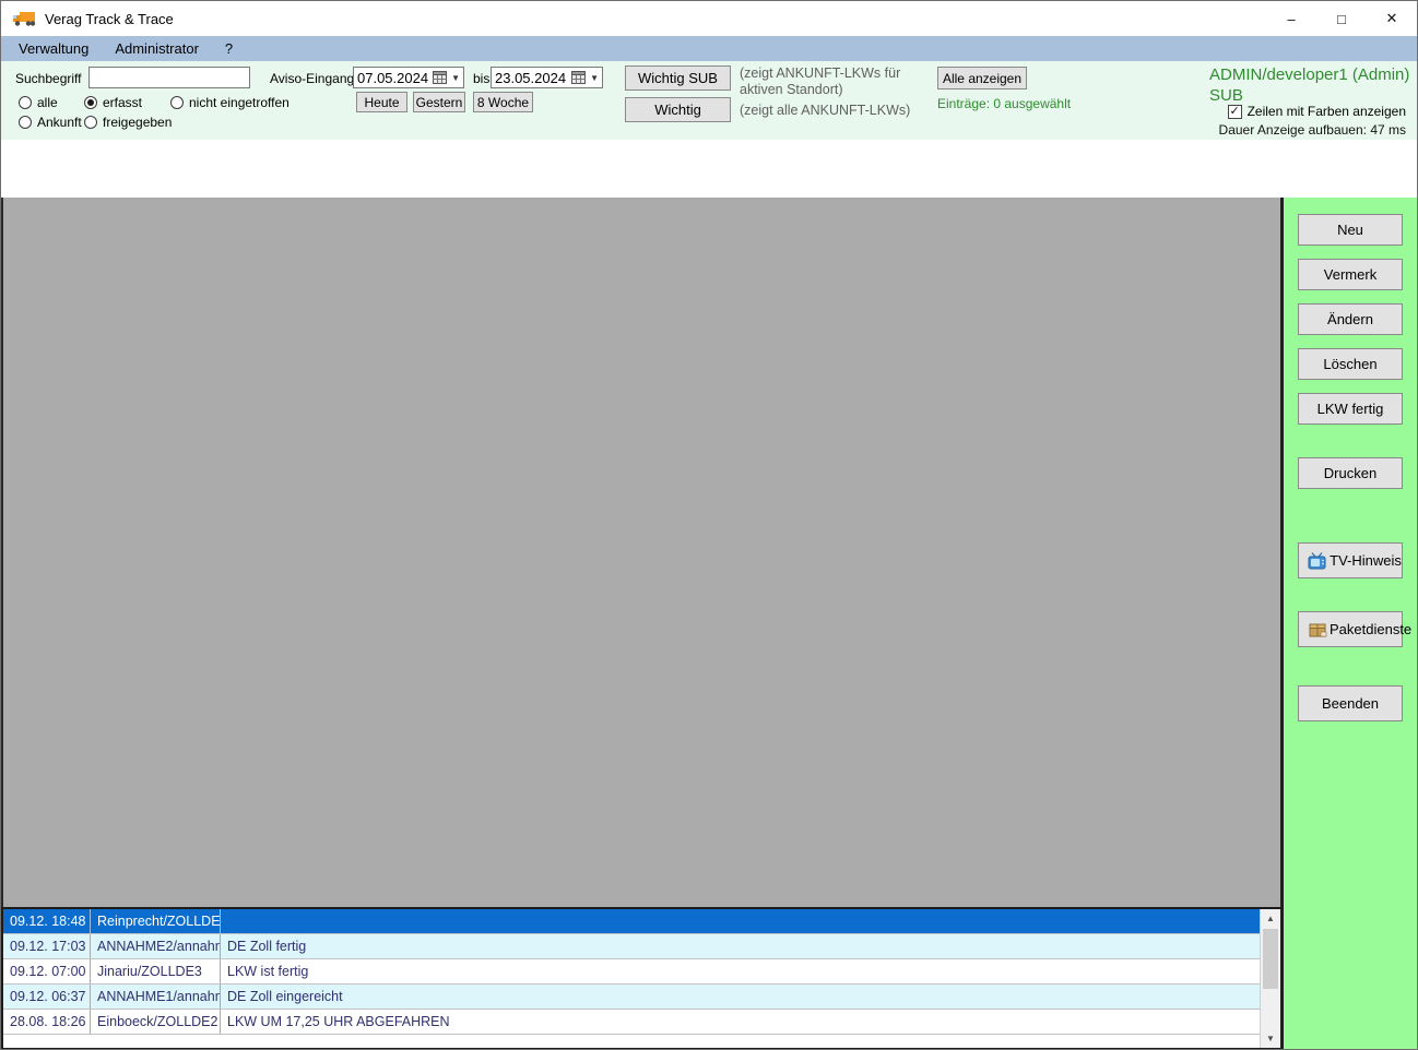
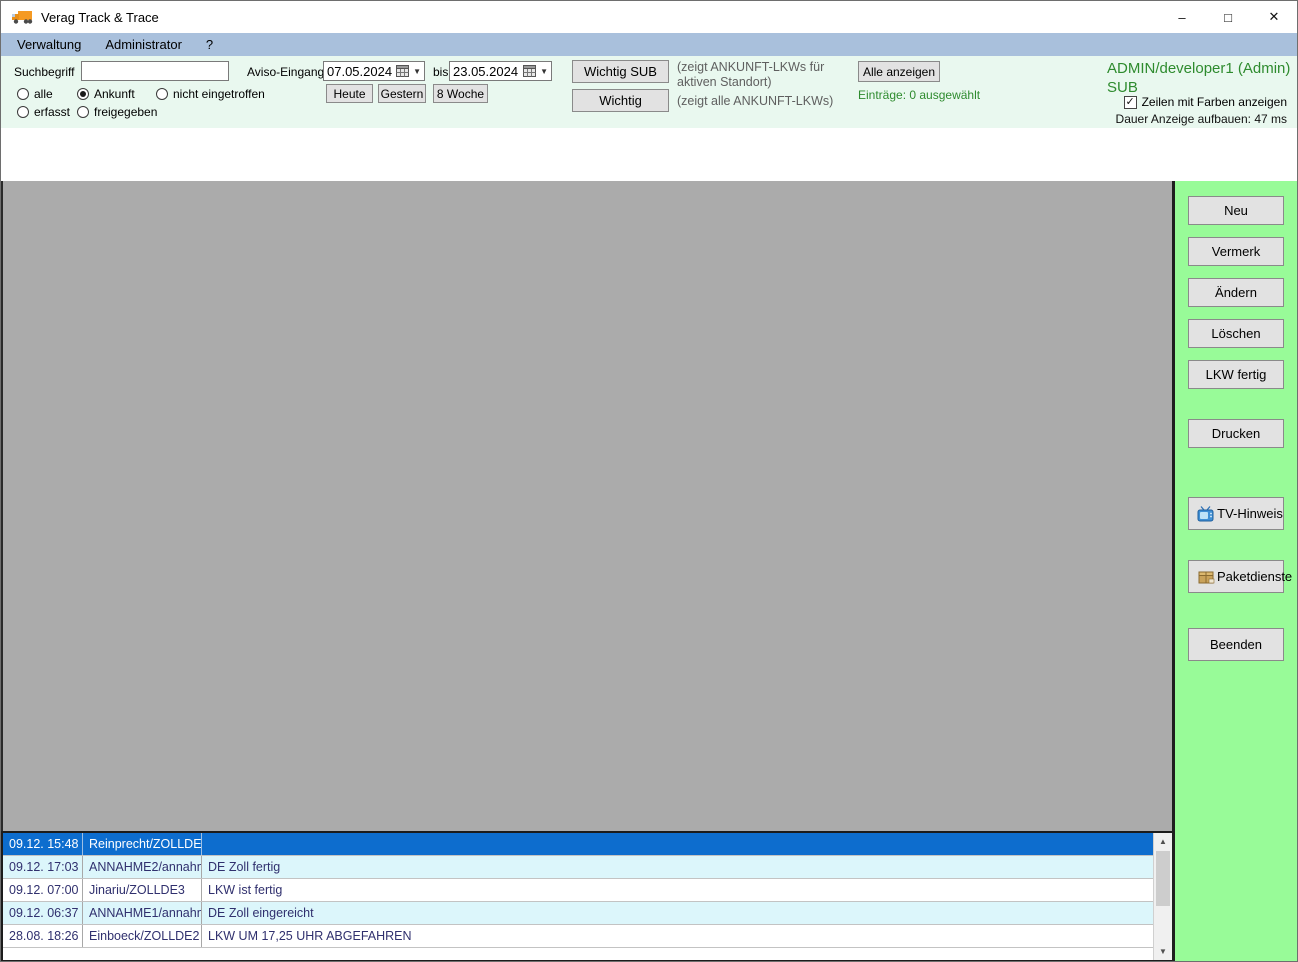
  Verag Track & Trace
  –
  □
  ✕
  Verwaltung
  Administrator
  ?
  Suchbegriff
  alle
- erfasst
+ Ankunft
  nicht eingetroffen
- Ankunft
+ erfasst
  freigegeben
  Aviso-Eingang
  07.05.2024
  ▼
  bis
  23.05.2024
  ▼
  Heute
  Gestern
  8 Woche
  Wichtig SUB
  (zeigt ANKUNFT-LKWs für aktiven Standort)
  Wichtig
  (zeigt alle ANKUNFT-LKWs)
  Alle anzeigen
  Einträge: 0 ausgewählt
  ADMIN/developer1 (Admin)
  SUB
  ✓
  Zeilen mit Farben anzeigen
  Dauer Anzeige aufbauen: 47 ms
  Neu
  Vermerk
  Ändern
  Löschen
  LKW fertig
  Drucken
  TV-Hinweis
  Paketdienste
  Beenden
- 09.12. 18:48
+ 09.12. 15:48
  Reinprecht/ZOLLDE
  09.12. 17:03
  ANNAHME2/annahm
  DE Zoll fertig
  09.12. 07:00
  Jinariu/ZOLLDE3
  LKW ist fertig
  09.12. 06:37
  ANNAHME1/annahm
  DE Zoll eingereicht
  28.08. 18:26
  Einboeck/ZOLLDE2
  LKW UM 17,25 UHR ABGEFAHREN
  ▲
  ▼
